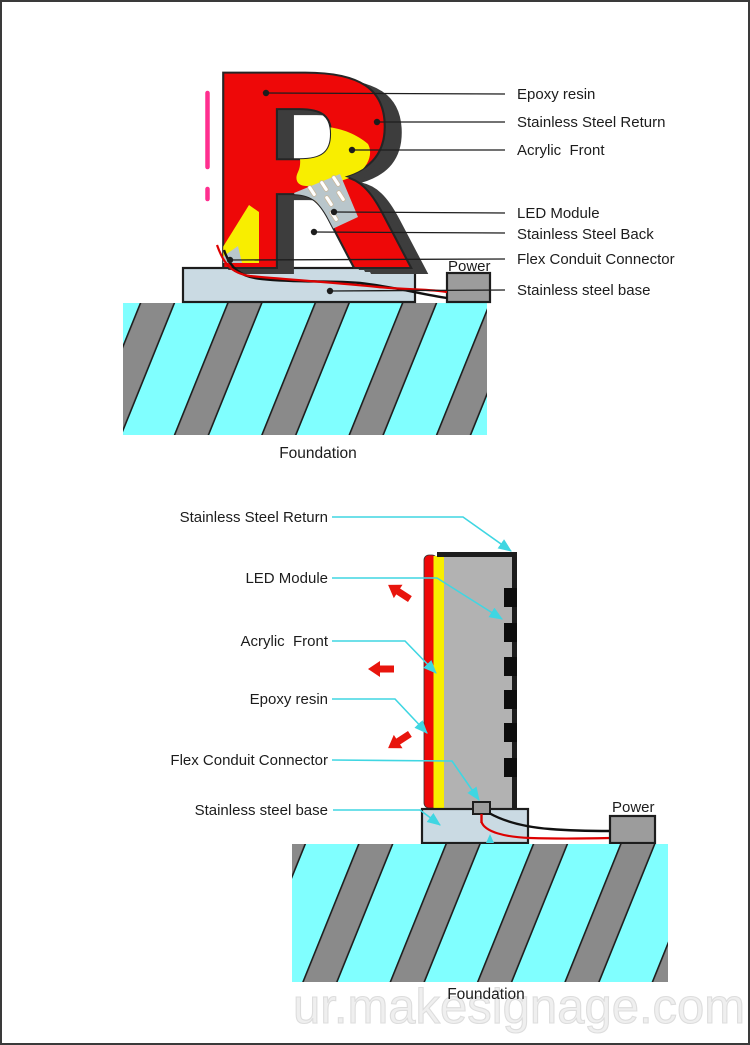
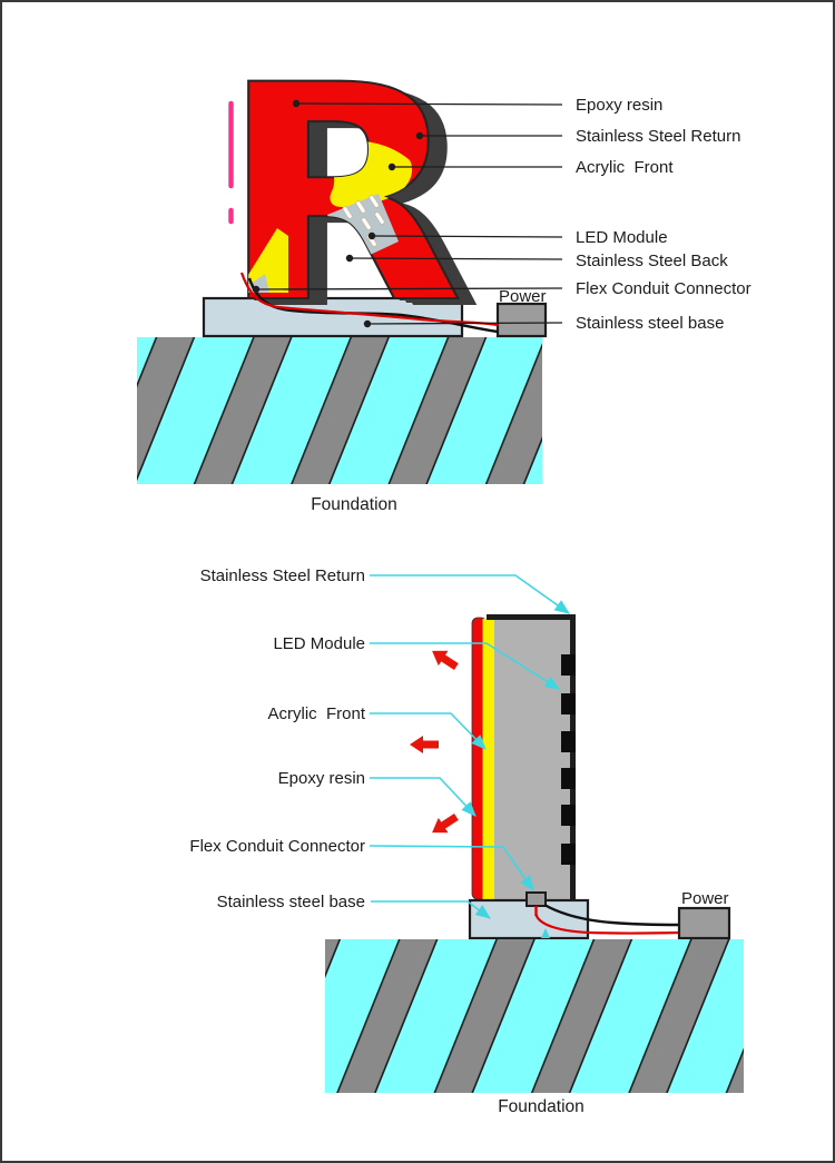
  Power
  Epoxy resin
  Stainless Steel Return
  Acrylic Front
  LED Module
  Stainless Steel Back
  Flex Conduit Connector
  Stainless steel base
  Foundation
  Power
  Stainless Steel Return
  LED Module
  Acrylic Front
  Epoxy resin
  Flex Conduit Connector
  Stainless steel base
- ur.makesignage.com
  Foundation
